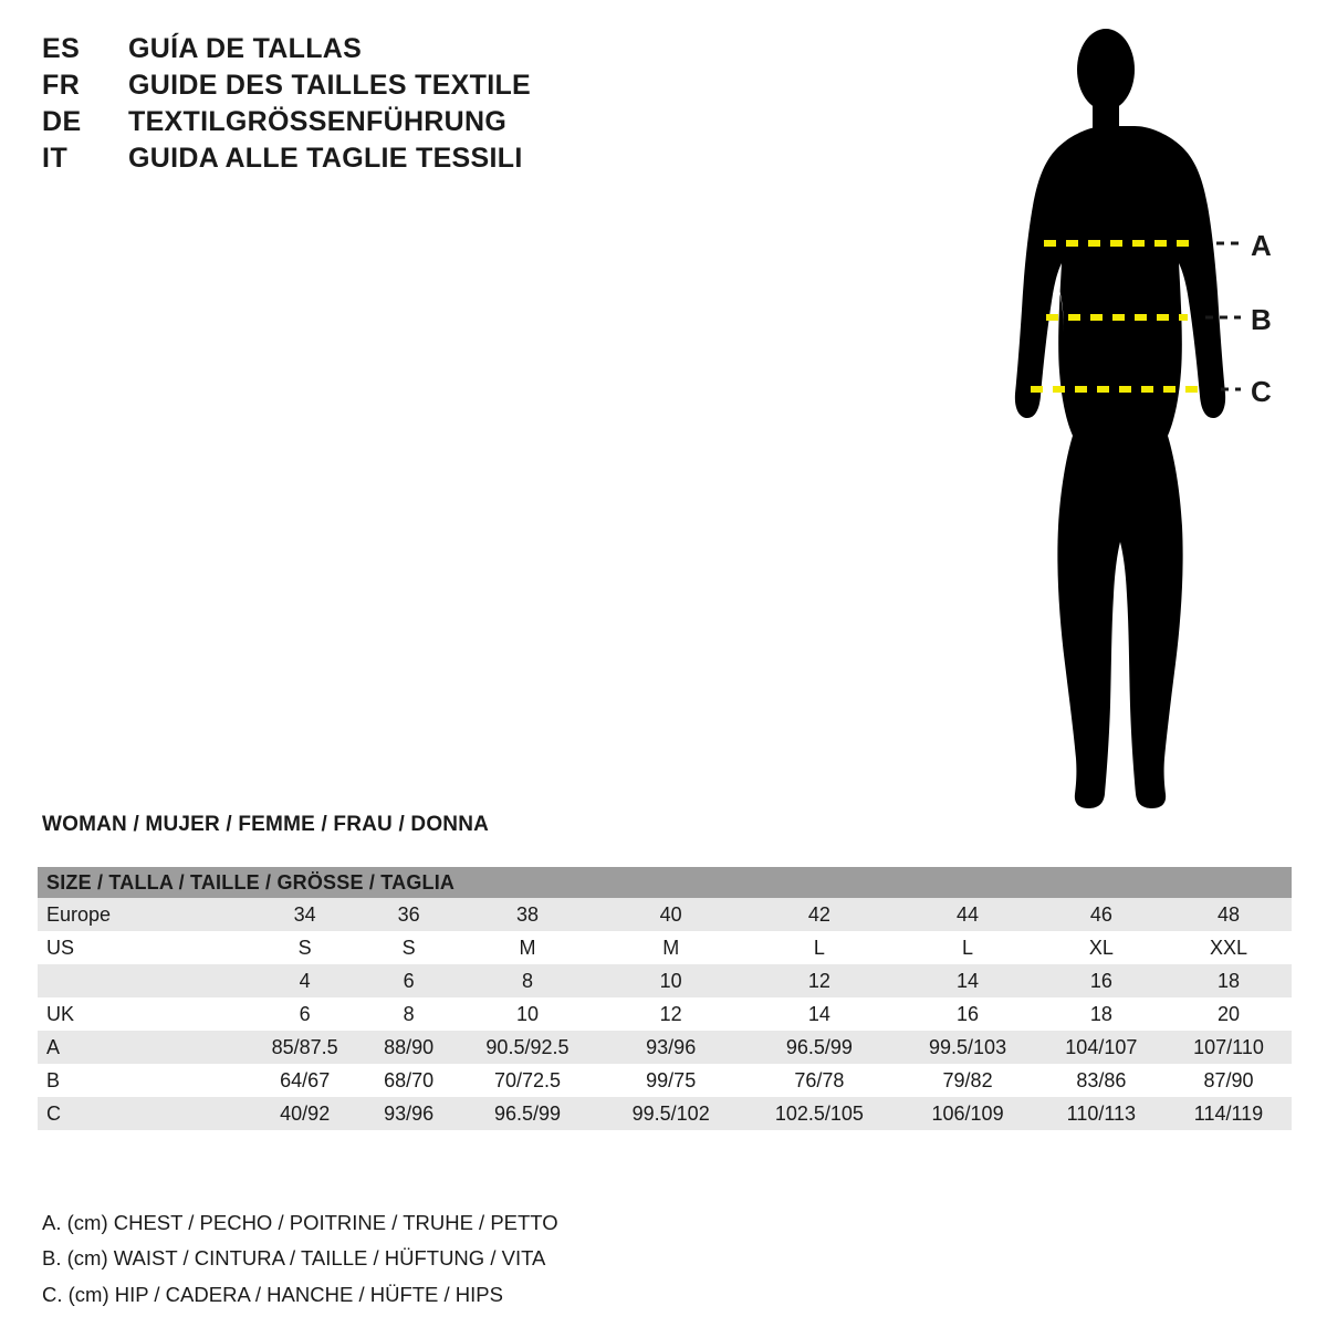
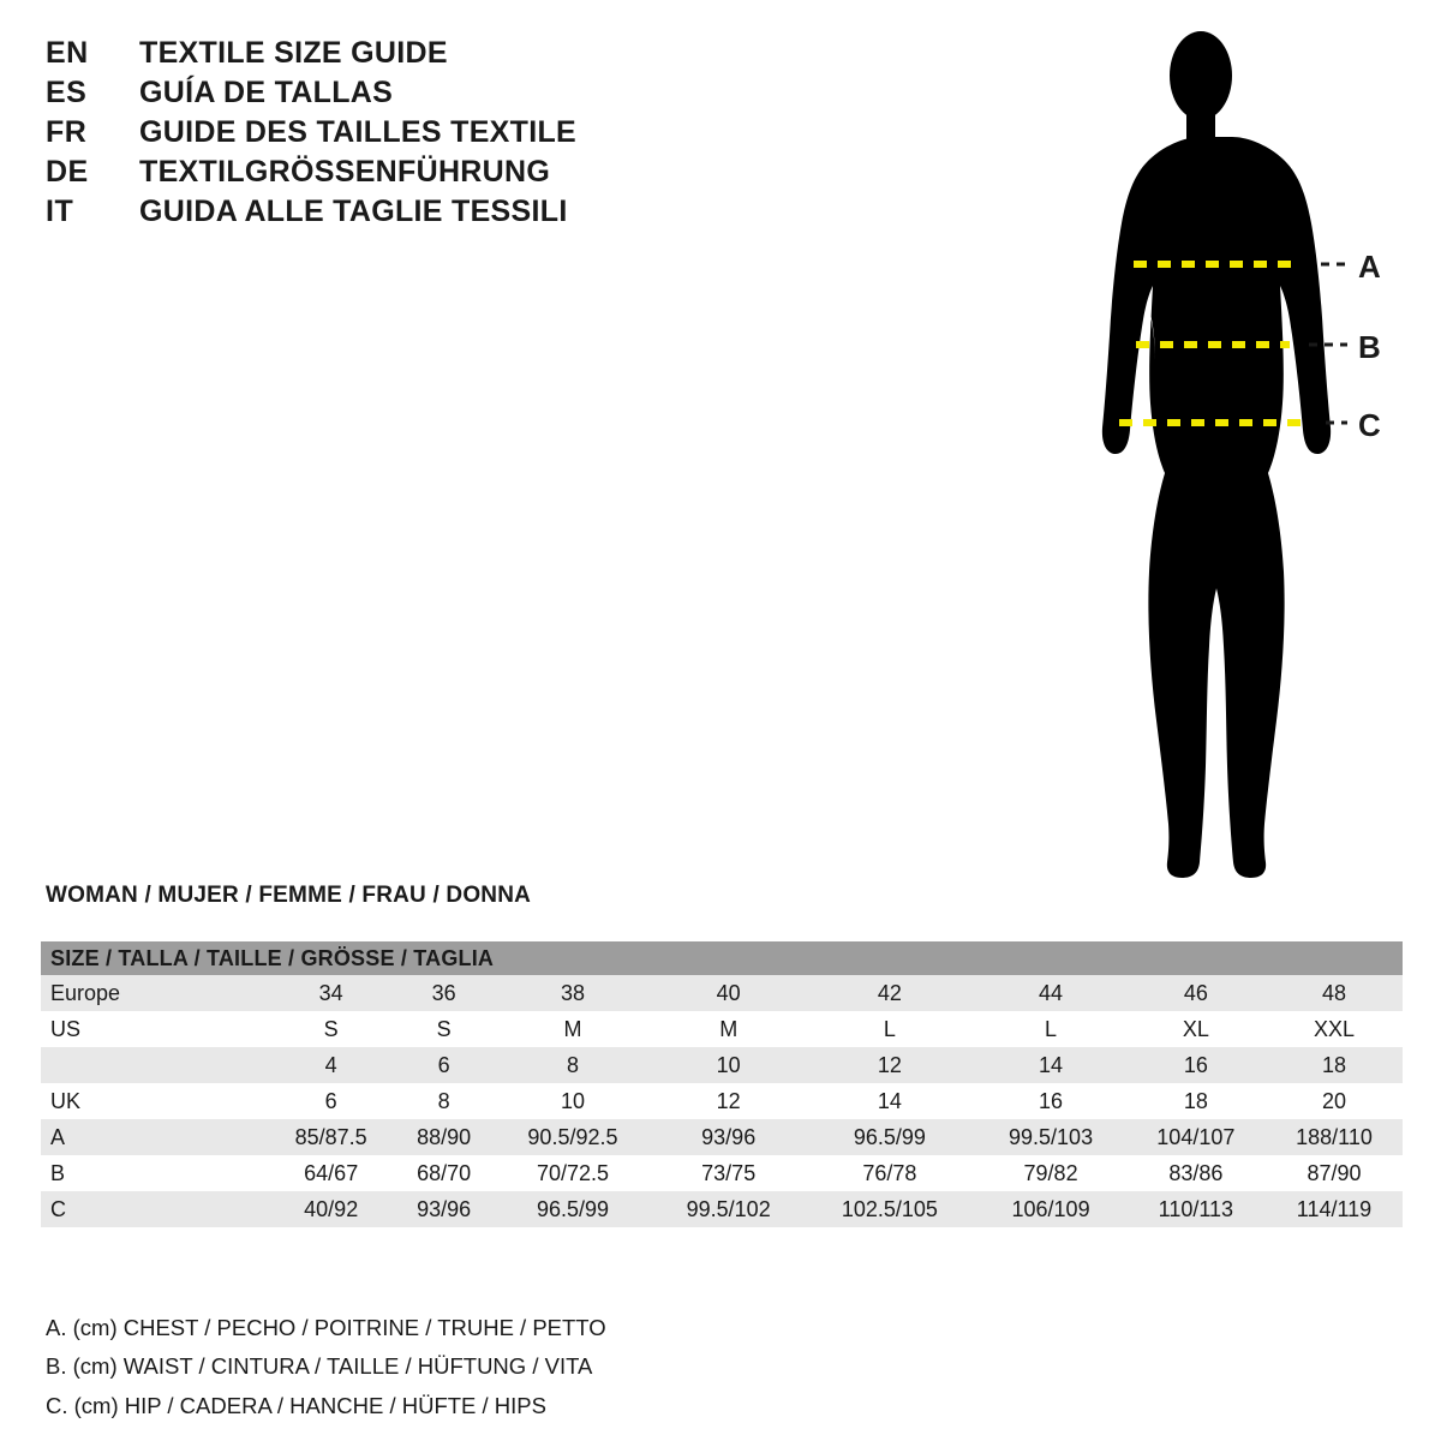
+ EN
+ TEXTILE SIZE GUIDE
  ES
  GUÍA DE TALLAS
  FR
  GUIDE DES TAILLES TEXTILE
  DE
  TEXTILGRÖSSENFÜHRUNG
  IT
  GUIDA ALLE TAGLIE TESSILI
  A
  B
  C
  WOMAN / MUJER / FEMME / FRAU / DONNA
  SIZE / TALLA / TAILLE / GRÖSSE / TAGLIA
  Europe	34	36	38	40	42	44	46	48
  US	S	S	M	M	L	L	XL	XXL
  	4	6	8	10	12	14	16	18
  UK	6	8	10	12	14	16	18	20
- A	85/87.5	88/90	90.5/92.5	93/96	96.5/99	99.5/103	104/107	107/110
+ A	85/87.5	88/90	90.5/92.5	93/96	96.5/99	99.5/103	104/107	188/110
- B	64/67	68/70	70/72.5	99/75	76/78	79/82	83/86	87/90
+ B	64/67	68/70	70/72.5	73/75	76/78	79/82	83/86	87/90
  C	40/92	93/96	96.5/99	99.5/102	102.5/105	106/109	110/113	114/119
  A. (cm) CHEST / PECHO / POITRINE / TRUHE / PETTO
  B. (cm) WAIST / CINTURA / TAILLE / HÜFTUNG / VITA
  C. (cm) HIP / CADERA / HANCHE / HÜFTE / HIPS
